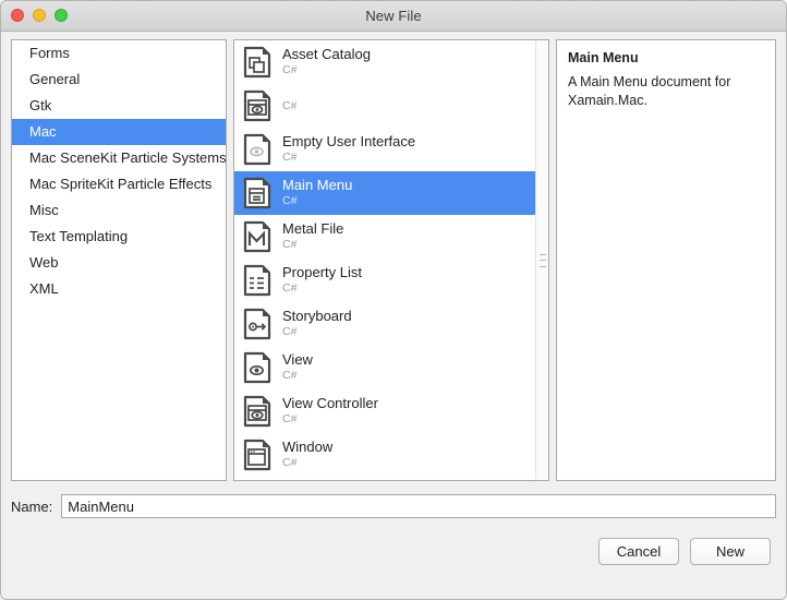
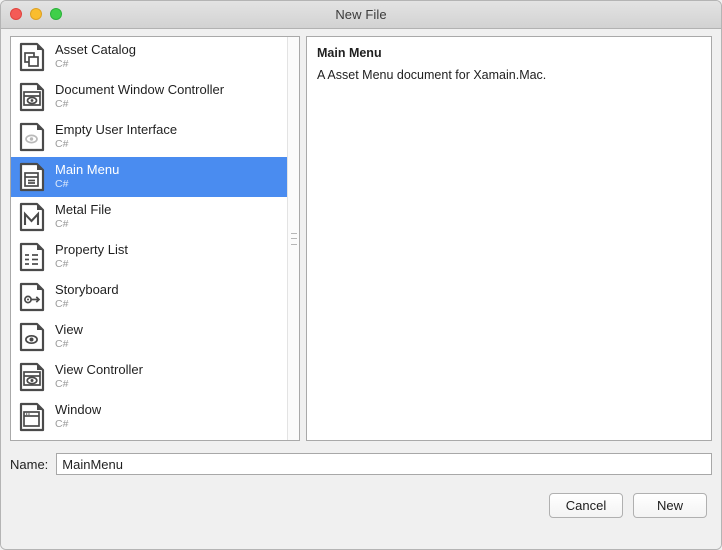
  New File
- Forms
- General
- Gtk
- Mac
- Mac SceneKit Particle Systems
- Mac SpriteKit Particle Effects
- Misc
- Text Templating
- Web
- XML
  Asset Catalog
  C#
+ Document Window Controller
  C#
  Empty User Interface
  C#
  Main Menu
  C#
  Metal File
  C#
  Property List
  C#
  Storyboard
  C#
  View
  C#
  View Controller
  C#
  Window
  C#
  Main Menu
- A Main Menu document for Xamain.Mac.
+ A Asset Menu document for Xamain.Mac.
  Name:
  MainMenu
  Cancel
  New
